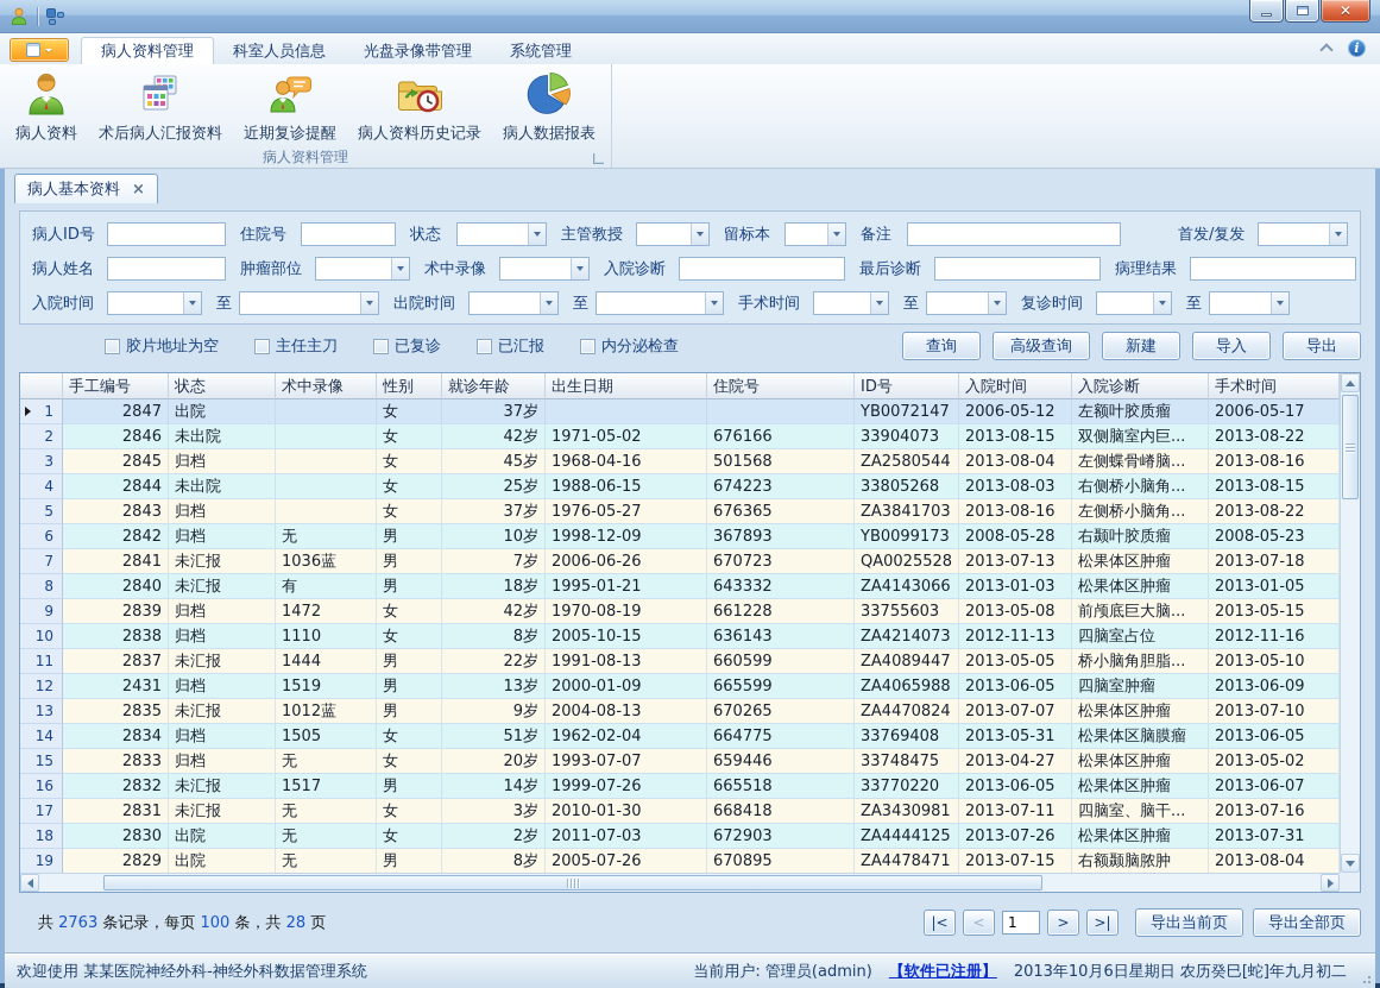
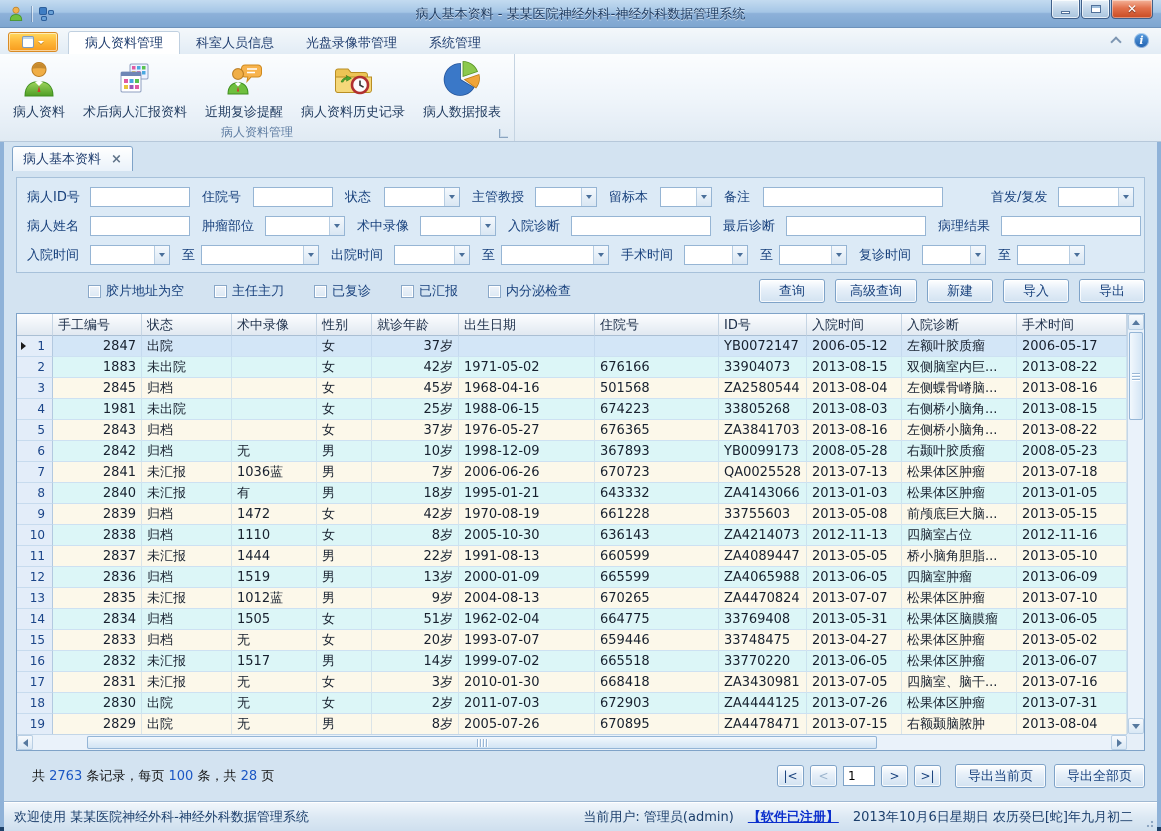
+ 病人基本资料 - 某某医院神经外科-神经外科数据管理系统
  ✕
  病人资料管理
  科室人员信息
  光盘录像带管理
  系统管理
  i
  病人资料
  术后病人汇报资料
  近期复诊提醒
  病人资料历史记录
  病人数据报表
  病人资料管理
  病人基本资料
  ×
  病人ID号
  住院号
  状态
  主管教授
  留标本
  备注
  首发/复发
  病人姓名
  肿瘤部位
  术中录像
  入院诊断
  最后诊断
  病理结果
  入院时间
  至
  出院时间
  至
  手术时间
  至
  复诊时间
  至
  胶片地址为空
  主任主刀
  已复诊
  已汇报
  内分泌检查
  查询
  高级查询
  新建
  导入
  导出
  手工编号
  状态
  术中录像
  性别
  就诊年龄
  出生日期
  住院号
  ID号
  入院时间
  入院诊断
  手术时间
  1
  2847
  出院
  女
  37岁
  YB0072147
  2006-05-12
  左额叶胶质瘤
  2006-05-17
  2
- 2846
+ 1883
  未出院
  女
  42岁
  1971-05-02
  676166
  33904073
  2013-08-15
  双侧脑室内巨...
  2013-08-22
  3
  2845
  归档
  女
  45岁
  1968-04-16
  501568
  ZA2580544
  2013-08-04
  左侧蝶骨嵴脑...
  2013-08-16
  4
- 2844
+ 1981
  未出院
  女
  25岁
  1988-06-15
  674223
  33805268
  2013-08-03
  右侧桥小脑角...
  2013-08-15
  5
  2843
  归档
  女
  37岁
  1976-05-27
  676365
  ZA3841703
  2013-08-16
  左侧桥小脑角...
  2013-08-22
  6
  2842
  归档
  无
  男
  10岁
  1998-12-09
  367893
  YB0099173
  2008-05-28
  右颞叶胶质瘤
  2008-05-23
  7
  2841
  未汇报
  1036蓝
  男
  7岁
  2006-06-26
  670723
  QA0025528
  2013-07-13
  松果体区肿瘤
  2013-07-18
  8
  2840
  未汇报
  有
  男
  18岁
  1995-01-21
  643332
  ZA4143066
  2013-01-03
  松果体区肿瘤
  2013-01-05
  9
  2839
  归档
  1472
  女
  42岁
  1970-08-19
  661228
  33755603
  2013-05-08
  前颅底巨大脑...
  2013-05-15
  10
  2838
  归档
  1110
  女
  8岁
- 2005-10-15
+ 2005-10-30
  636143
  ZA4214073
  2012-11-13
  四脑室占位
  2012-11-16
  11
  2837
  未汇报
  1444
  男
  22岁
  1991-08-13
  660599
  ZA4089447
  2013-05-05
  桥小脑角胆脂...
  2013-05-10
  12
- 2431
+ 2836
  归档
  1519
  男
  13岁
  2000-01-09
  665599
  ZA4065988
  2013-06-05
  四脑室肿瘤
  2013-06-09
  13
  2835
  未汇报
  1012蓝
  男
  9岁
  2004-08-13
  670265
  ZA4470824
  2013-07-07
  松果体区肿瘤
  2013-07-10
  14
  2834
  归档
  1505
  女
  51岁
  1962-02-04
  664775
  33769408
  2013-05-31
  松果体区脑膜瘤
  2013-06-05
  15
  2833
  归档
  无
  女
  20岁
  1993-07-07
  659446
  33748475
  2013-04-27
  松果体区肿瘤
  2013-05-02
  16
  2832
  未汇报
  1517
  男
  14岁
- 1999-07-26
+ 1999-07-02
  665518
  33770220
  2013-06-05
  松果体区肿瘤
  2013-06-07
  17
  2831
  未汇报
  无
  女
  3岁
  2010-01-30
  668418
  ZA3430981
- 2013-07-11
+ 2013-07-05
  四脑室、脑干...
  2013-07-16
  18
  2830
  出院
  无
  女
  2岁
  2011-07-03
  672903
  ZA4444125
  2013-07-26
  松果体区肿瘤
  2013-07-31
  19
  2829
  出院
  无
  男
  8岁
  2005-07-26
  670895
  ZA4478471
  2013-07-15
  右额颞脑脓肿
  2013-08-04
  共 2763 条记录，每页 100 条，共 28 页
  |<
  <
  1
  >
  >|
  导出当前页
  导出全部页
  欢迎使用 某某医院神经外科-神经外科数据管理系统
  当前用户: 管理员(admin)
  【软件已注册】
  2013年10月6日星期日 农历癸巳[蛇]年九月初二
